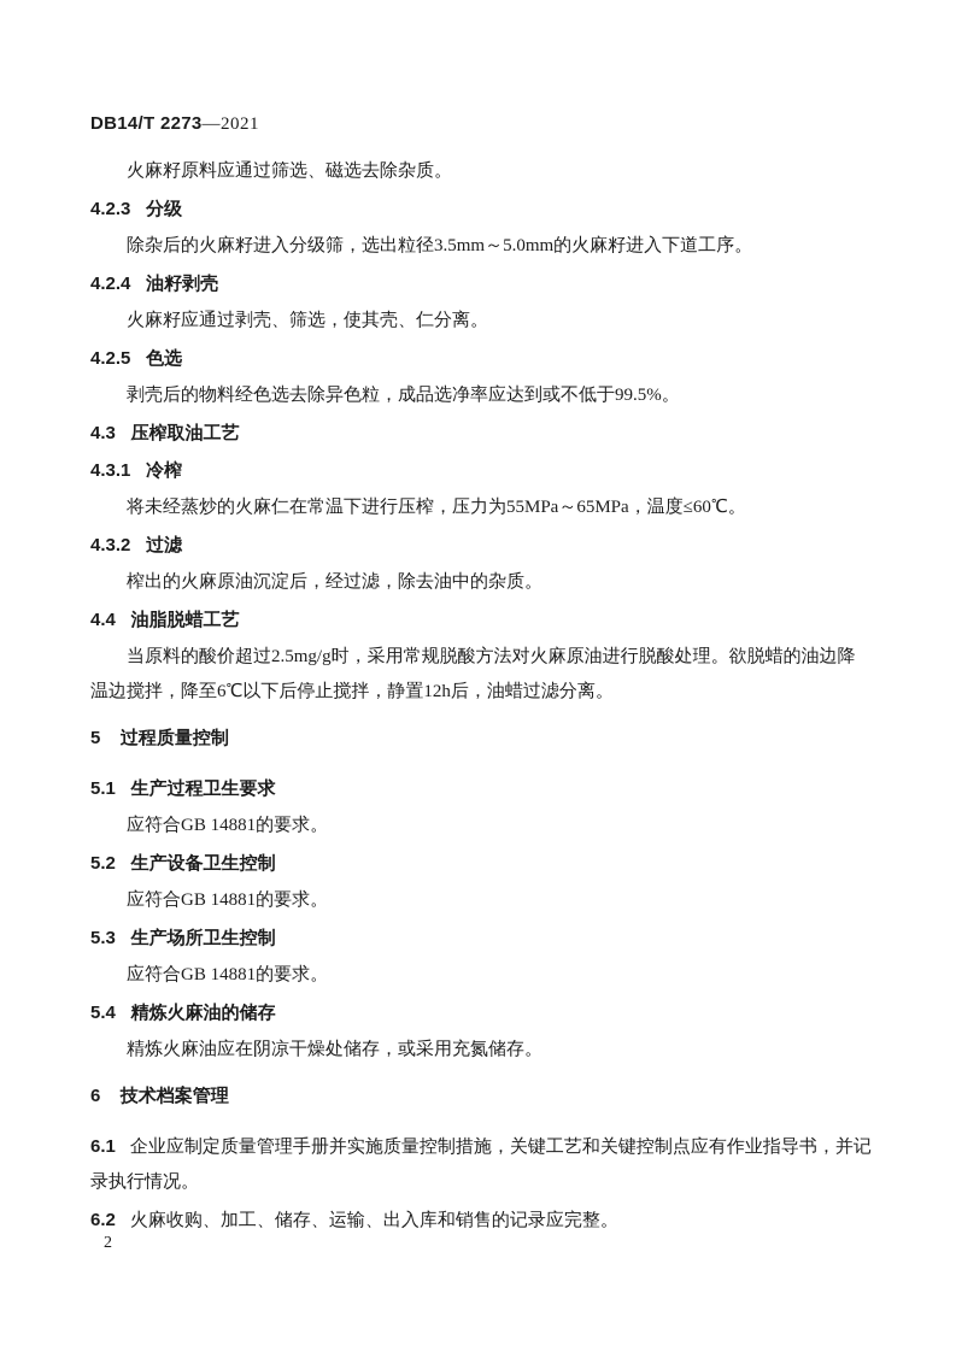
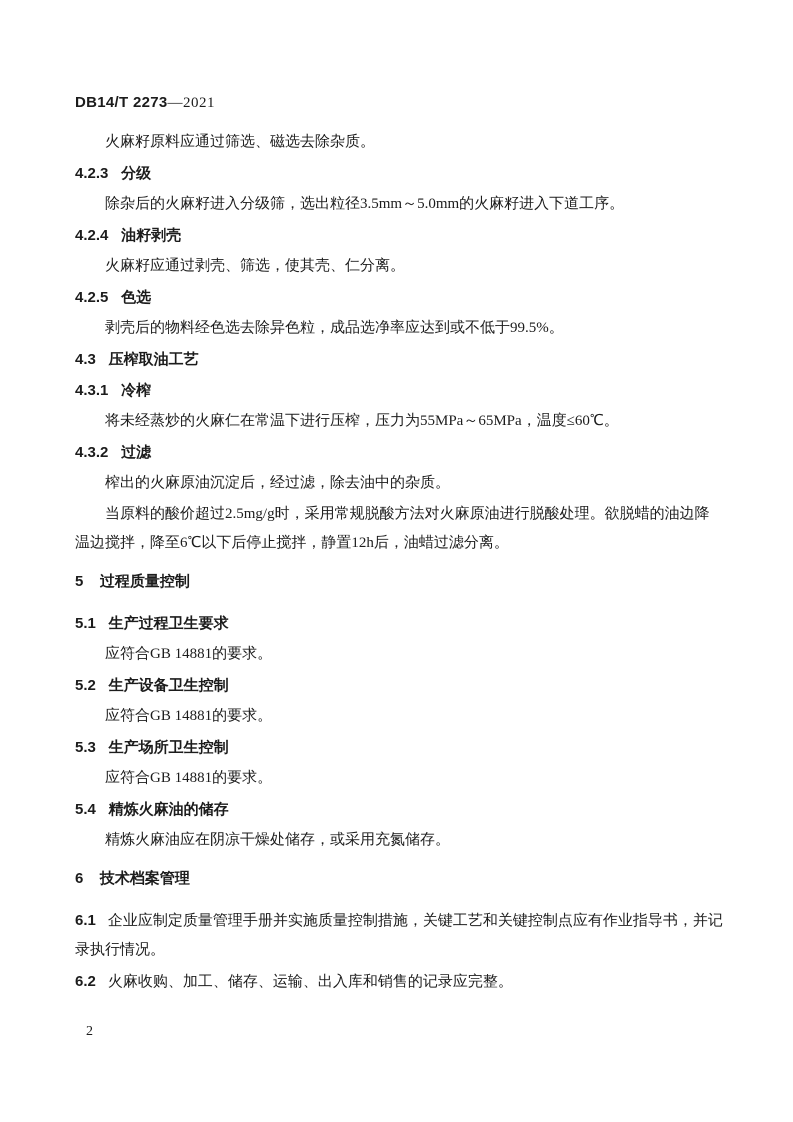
  DB14/T 2273—2021
  火麻籽原料应通过筛选、磁选去除杂质。
  4.2.3 分级
  除杂后的火麻籽进入分级筛，选出粒径3.5mm～5.0mm的火麻籽进入下道工序。
  4.2.4 油籽剥壳
  火麻籽应通过剥壳、筛选，使其壳、仁分离。
  4.2.5 色选
  剥壳后的物料经色选去除异色粒，成品选净率应达到或不低于99.5%。
  4.3 压榨取油工艺
  4.3.1 冷榨
  将未经蒸炒的火麻仁在常温下进行压榨，压力为55MPa～65MPa，温度≤60℃。
  4.3.2 过滤
  榨出的火麻原油沉淀后，经过滤，除去油中的杂质。
- 4.4 油脂脱蜡工艺
  当原料的酸价超过2.5mg/g时，采用常规脱酸方法对火麻原油进行脱酸处理。欲脱蜡的油边降温边搅拌，降至6℃以下后停止搅拌，静置12h后，油蜡过滤分离。
  5 过程质量控制
  5.1 生产过程卫生要求
  应符合GB 14881的要求。
  5.2 生产设备卫生控制
  应符合GB 14881的要求。
  5.3 生产场所卫生控制
  应符合GB 14881的要求。
  5.4 精炼火麻油的储存
  精炼火麻油应在阴凉干燥处储存，或采用充氮储存。
  6 技术档案管理
  6.1 企业应制定质量管理手册并实施质量控制措施，关键工艺和关键控制点应有作业指导书，并记录执行情况。
  6.2 火麻收购、加工、储存、运输、出入库和销售的记录应完整。
  2
